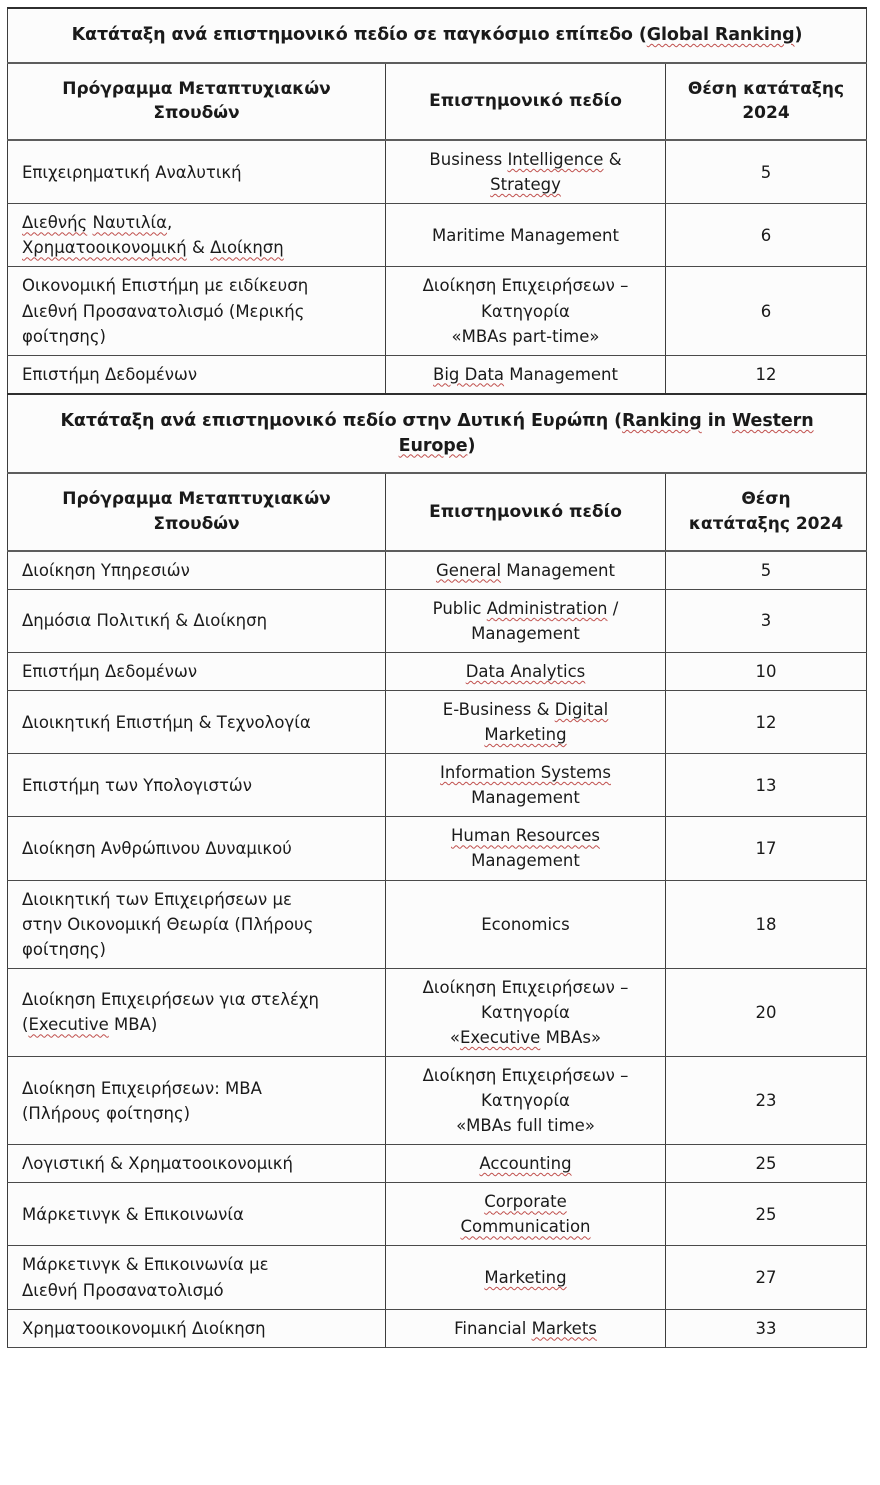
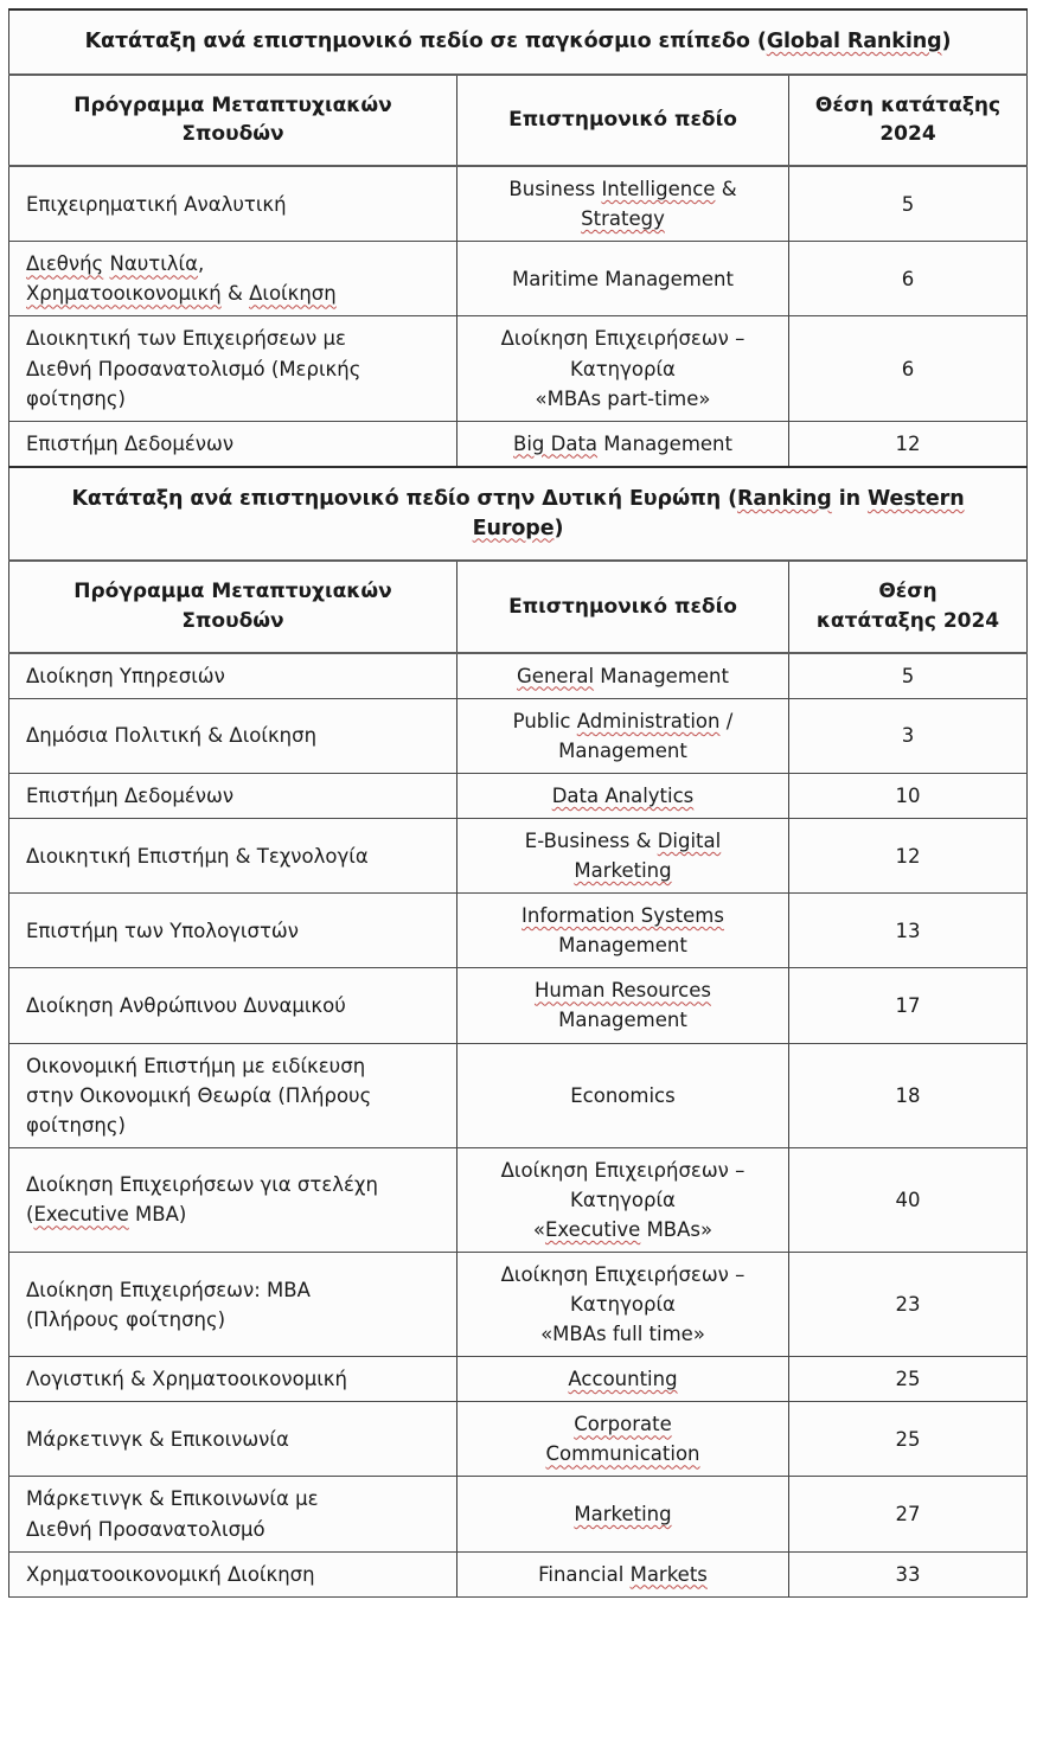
  Κατάταξη ανά επιστημονικό πεδίο σε παγκόσμιο επίπεδο (Global Ranking)
  Πρόγραμμα ΜεταπτυχιακώνΣπουδών	Επιστημονικό πεδίο	Θέση κατάταξης2024
  Επιχειρηματική Αναλυτική	Business Intelligence &Strategy	5
  Διεθνής Ναυτιλία,Χρηματοοικονομική & Διοίκηση	Maritime Management	6
- Οικονομική Επιστήμη με ειδίκευσηΔιεθνή Προσανατολισμό (Μερικήςφοίτησης)	Διοίκηση Επιχειρήσεων –Κατηγορία«MBAs part-time»	6
+ Διοικητική των Επιχειρήσεων μεΔιεθνή Προσανατολισμό (Μερικήςφοίτησης)	Διοίκηση Επιχειρήσεων –Κατηγορία«MBAs part-time»	6
  Επιστήμη Δεδομένων	Big Data Management	12
  Κατάταξη ανά επιστημονικό πεδίο στην Δυτική Ευρώπη (Ranking in WesternEurope)
  Πρόγραμμα ΜεταπτυχιακώνΣπουδών	Επιστημονικό πεδίο	Θέσηκατάταξης 2024
  Διοίκηση Υπηρεσιών	General Management	5
  Δημόσια Πολιτική & Διοίκηση	Public Administration /Management	3
  Επιστήμη Δεδομένων	Data Analytics	10
  Διοικητική Επιστήμη & Τεχνολογία	E-Business & DigitalMarketing	12
  Επιστήμη των Υπολογιστών	Information SystemsManagement	13
  Διοίκηση Ανθρώπινου Δυναμικού	Human ResourcesManagement	17
- Διοικητική των Επιχειρήσεων μεστην Οικονομική Θεωρία (Πλήρουςφοίτησης)	Economics	18
+ Οικονομική Επιστήμη με ειδίκευσηστην Οικονομική Θεωρία (Πλήρουςφοίτησης)	Economics	18
- Διοίκηση Επιχειρήσεων για στελέχη(Executive MBA)	Διοίκηση Επιχειρήσεων –Κατηγορία«Executive MBAs»	20
+ Διοίκηση Επιχειρήσεων για στελέχη(Executive MBA)	Διοίκηση Επιχειρήσεων –Κατηγορία«Executive MBAs»	40
  Διοίκηση Επιχειρήσεων: MBA(Πλήρους φοίτησης)	Διοίκηση Επιχειρήσεων –Κατηγορία«MBAs full time»	23
  Λογιστική & Χρηματοοικονομική	Accounting	25
  Μάρκετινγκ & Επικοινωνία	CorporateCommunication	25
  Μάρκετινγκ & Επικοινωνία μεΔιεθνή Προσανατολισμό	Marketing	27
  Χρηματοοικονομική Διοίκηση	Financial Markets	33
